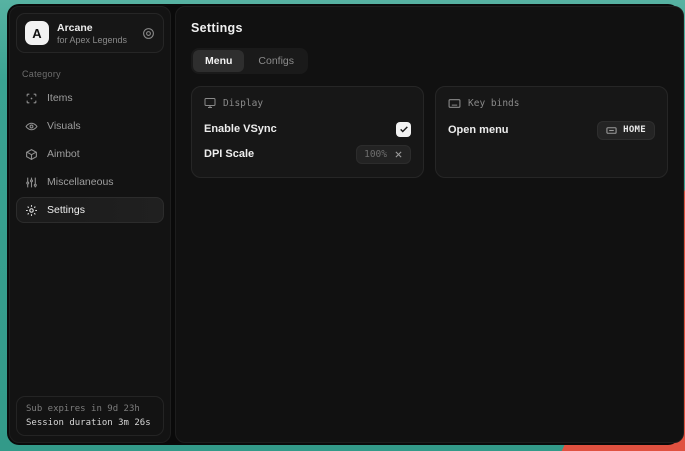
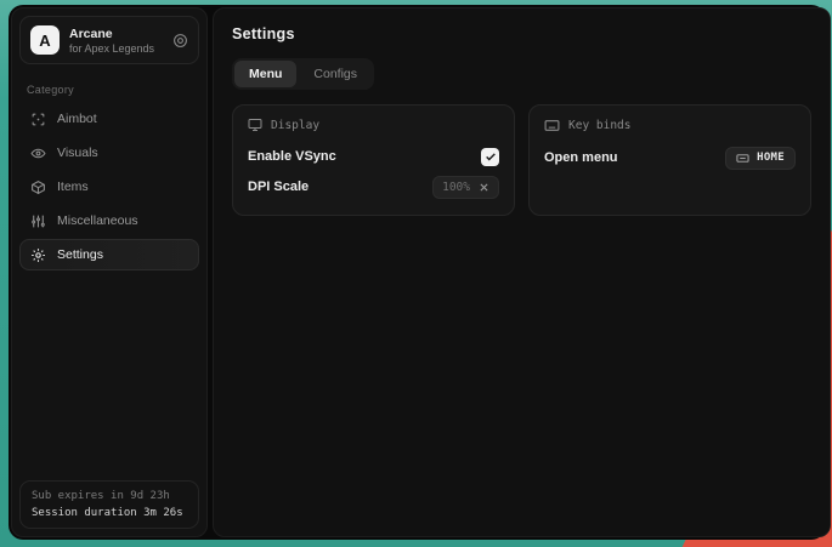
  A
  Arcane
  for Apex Legends
  Category
- Items
+ Aimbot
  Visuals
- Aimbot
+ Items
  Miscellaneous
  Settings
  Sub expires in 9d 23h
  Session duration 3m 26s
  Settings
  Menu
  Configs
  Display
  Enable VSync
  DPI Scale
  100%
  Key binds
  Open menu
  HOME
